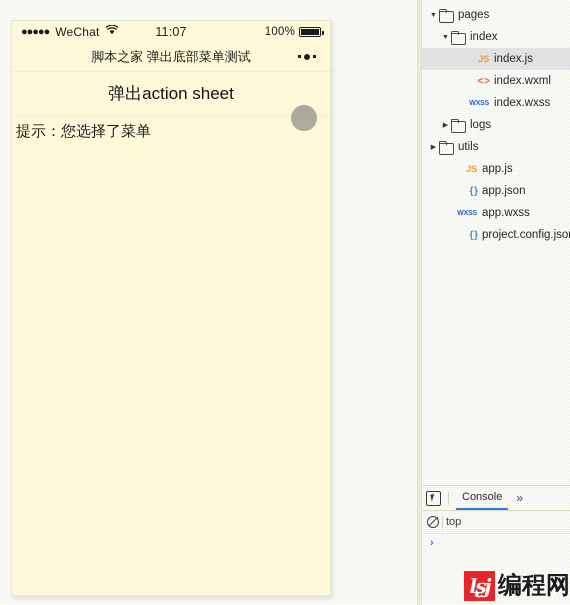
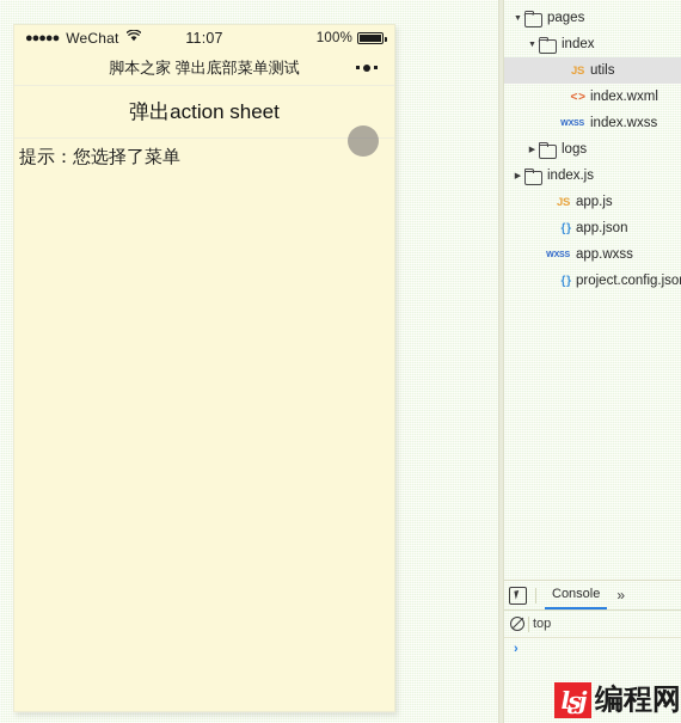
  ●●●●●
  WeChat
  11:07
  100%
  脚本之家 弹出底部菜单测试
  弹出action sheet
  提示：您选择了菜单
  pages
  index
  JS
- index.js
+ utils
  < >
  index.wxml
  index.wxss
  logs
- utils
+ index.js
  JS
  app.js
  { }
  app.json
  app.wxss
  { }
  project.config.jso
  Console
  »
  top
  ›
  lʂj
  编程网
